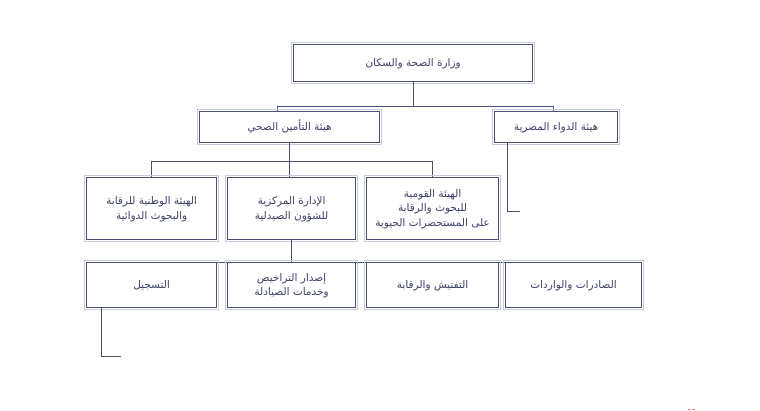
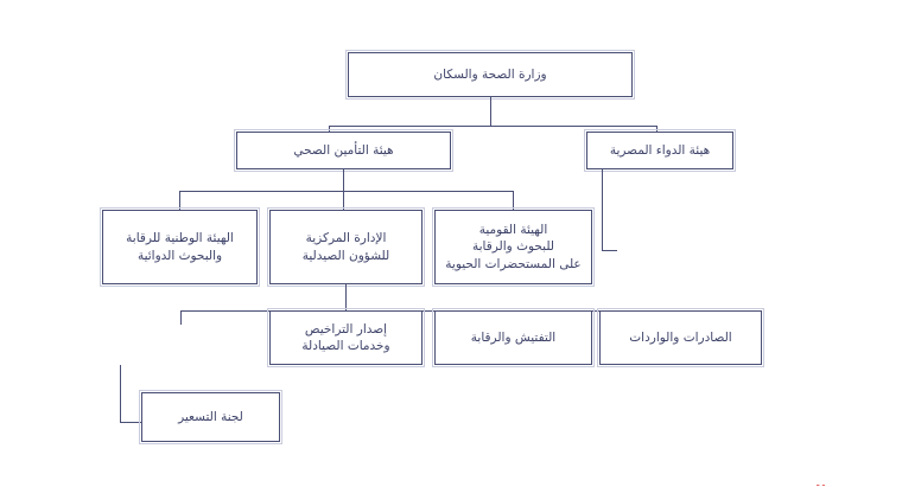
  وزارة الصحة والسكان
  هيئة التأمين الصحي
  هيئة الدواء المصرية
  الهيئة الوطنية للرقابة
  والبحوث الدوائية
  الإدارة المركزية
  للشؤون الصيدلية
  الهيئة القومية
  للبحوث والرقابة
  على المستحضرات الحيوية
- التسجيل
  إصدار التراخيص
  وخدمات الصيادلة
  التفتيش والرقابة
  الصادرات والواردات
+ لجنة التسعير
  ـ ـ
